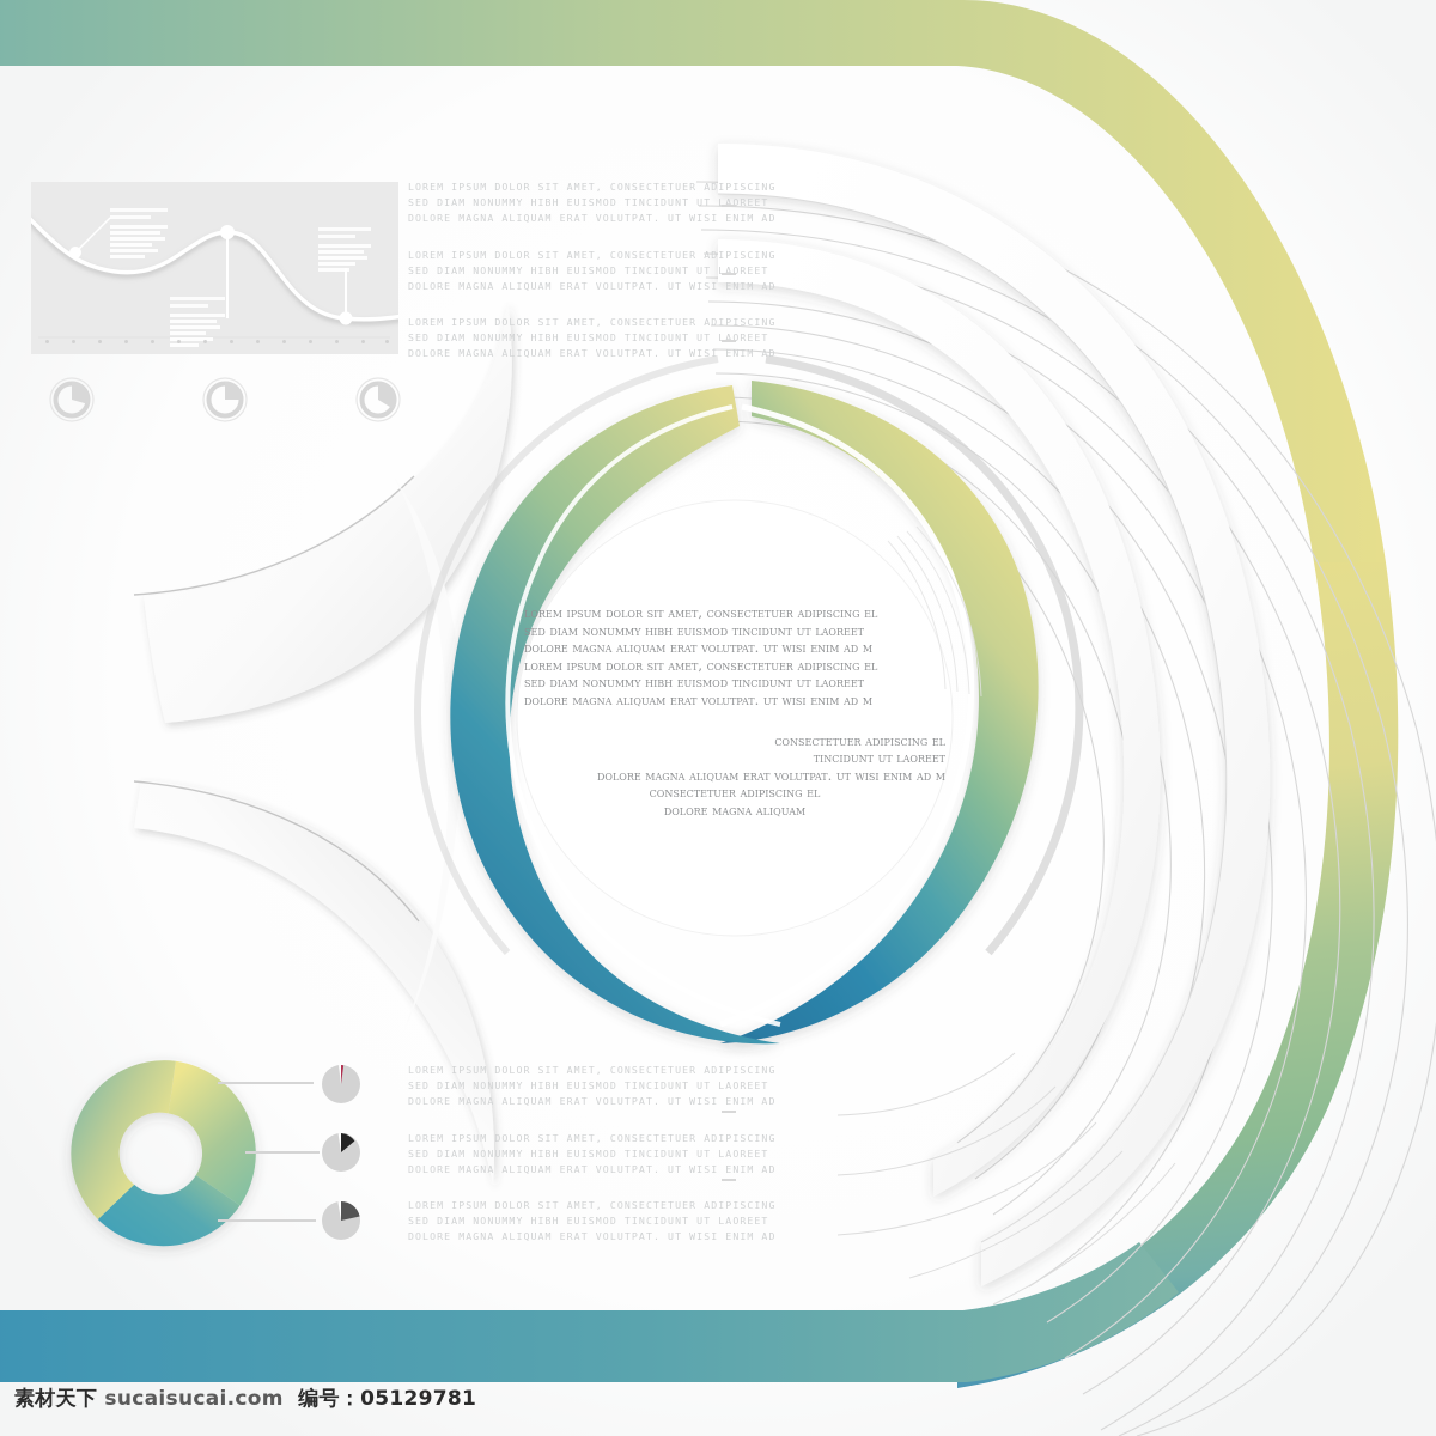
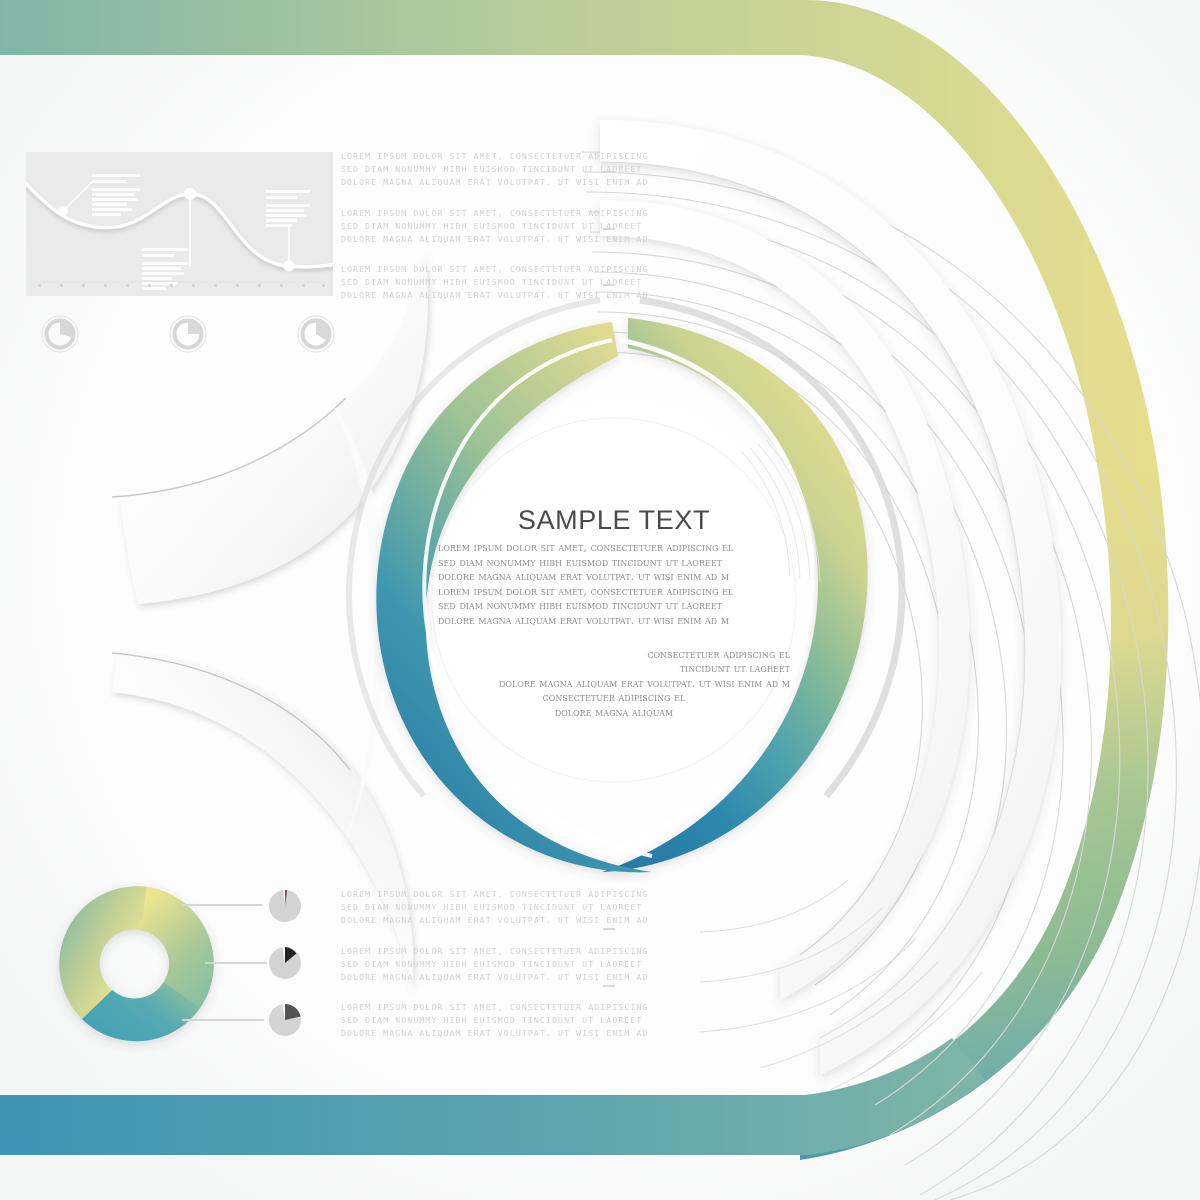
  LOREM IPSUM DOLOR SIT AMET, CONSECTETUER ADIPISCING SED DIAM NONUMMY HIBH EUISMOD TINCIDUNT UT LAOREET DOLORE MAGNA ALIQUAM ERAT VOLUTPAT. UT WISI ENIM AD
  LOREM IPSUM DOLOR SIT AMET, CONSECTETUER ADIPISCING SED DIAM NONUMMY HIBH EUISMOD TINCIDUNT UT LAOREET DOLORE MAGNA ALIQUAM ERAT VOLUTPAT. UT WISI ENIM AD
  LOREM IPSUM DOLOR SIT AMET, CONSECTETUER ADIPISCING SED DIAM NONUMMY HIBH EUISMOD TINCIDUNT UT LAOREET DOLORE MAGNA ALIQUAM ERAT VOLUTPAT. UT WISI ENIM AD
+ SAMPLE TEXT
  lorem ipsum dolor sit amet, consectetuer adipiscing el
  sed diam nonummy hibh euismod tincidunt ut laoreet
  dolore magna aliquam erat volutpat. ut wisi enim ad m
  lorem ipsum dolor sit amet, consectetuer adipiscing el
  sed diam nonummy hibh euismod tincidunt ut laoreet
  dolore magna aliquam erat volutpat. ut wisi enim ad m
  consectetuer adipiscing el
  tincidunt ut laoreet
  dolore magna aliquam erat volutpat. ut wisi enim ad m
  consectetuer adipiscing el
  dolore magna aliquam
  LOREM IPSUM DOLOR SIT AMET, CONSECTETUER ADIPISCING SED DIAM NONUMMY HIBH EUISMOD TINCIDUNT UT LAOREET DOLORE MAGNA ALIQUAM ERAT VOLUTPAT. UT WISI ENIM AD
  LOREM IPSUM DOLOR SIT AMET, CONSECTETUER ADIPISCING SED DIAM NONUMMY HIBH EUISMOD TINCIDUNT UT LAOREET DOLORE MAGNA ALIQUAM ERAT VOLUTPAT. UT WISI ENIM AD
  LOREM IPSUM DOLOR SIT AMET, CONSECTETUER ADIPISCING SED DIAM NONUMMY HIBH EUISMOD TINCIDUNT UT LAOREET DOLORE MAGNA ALIQUAM ERAT VOLUTPAT. UT WISI ENIM AD
- 素材天下 sucaisucai.com 编号：05129781
